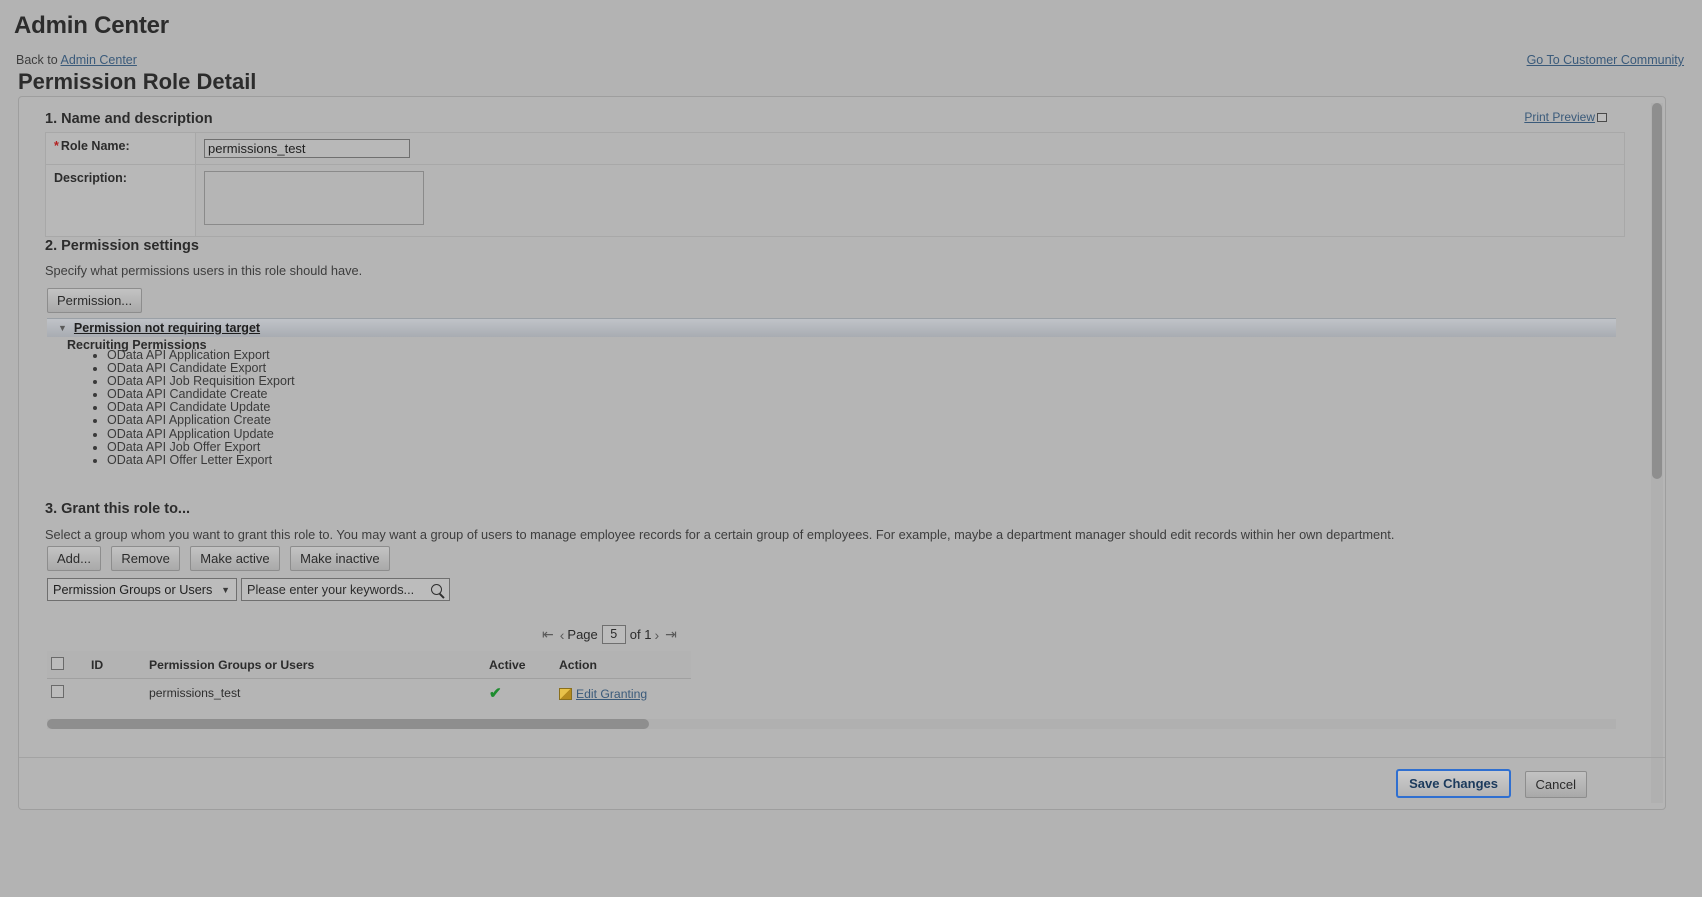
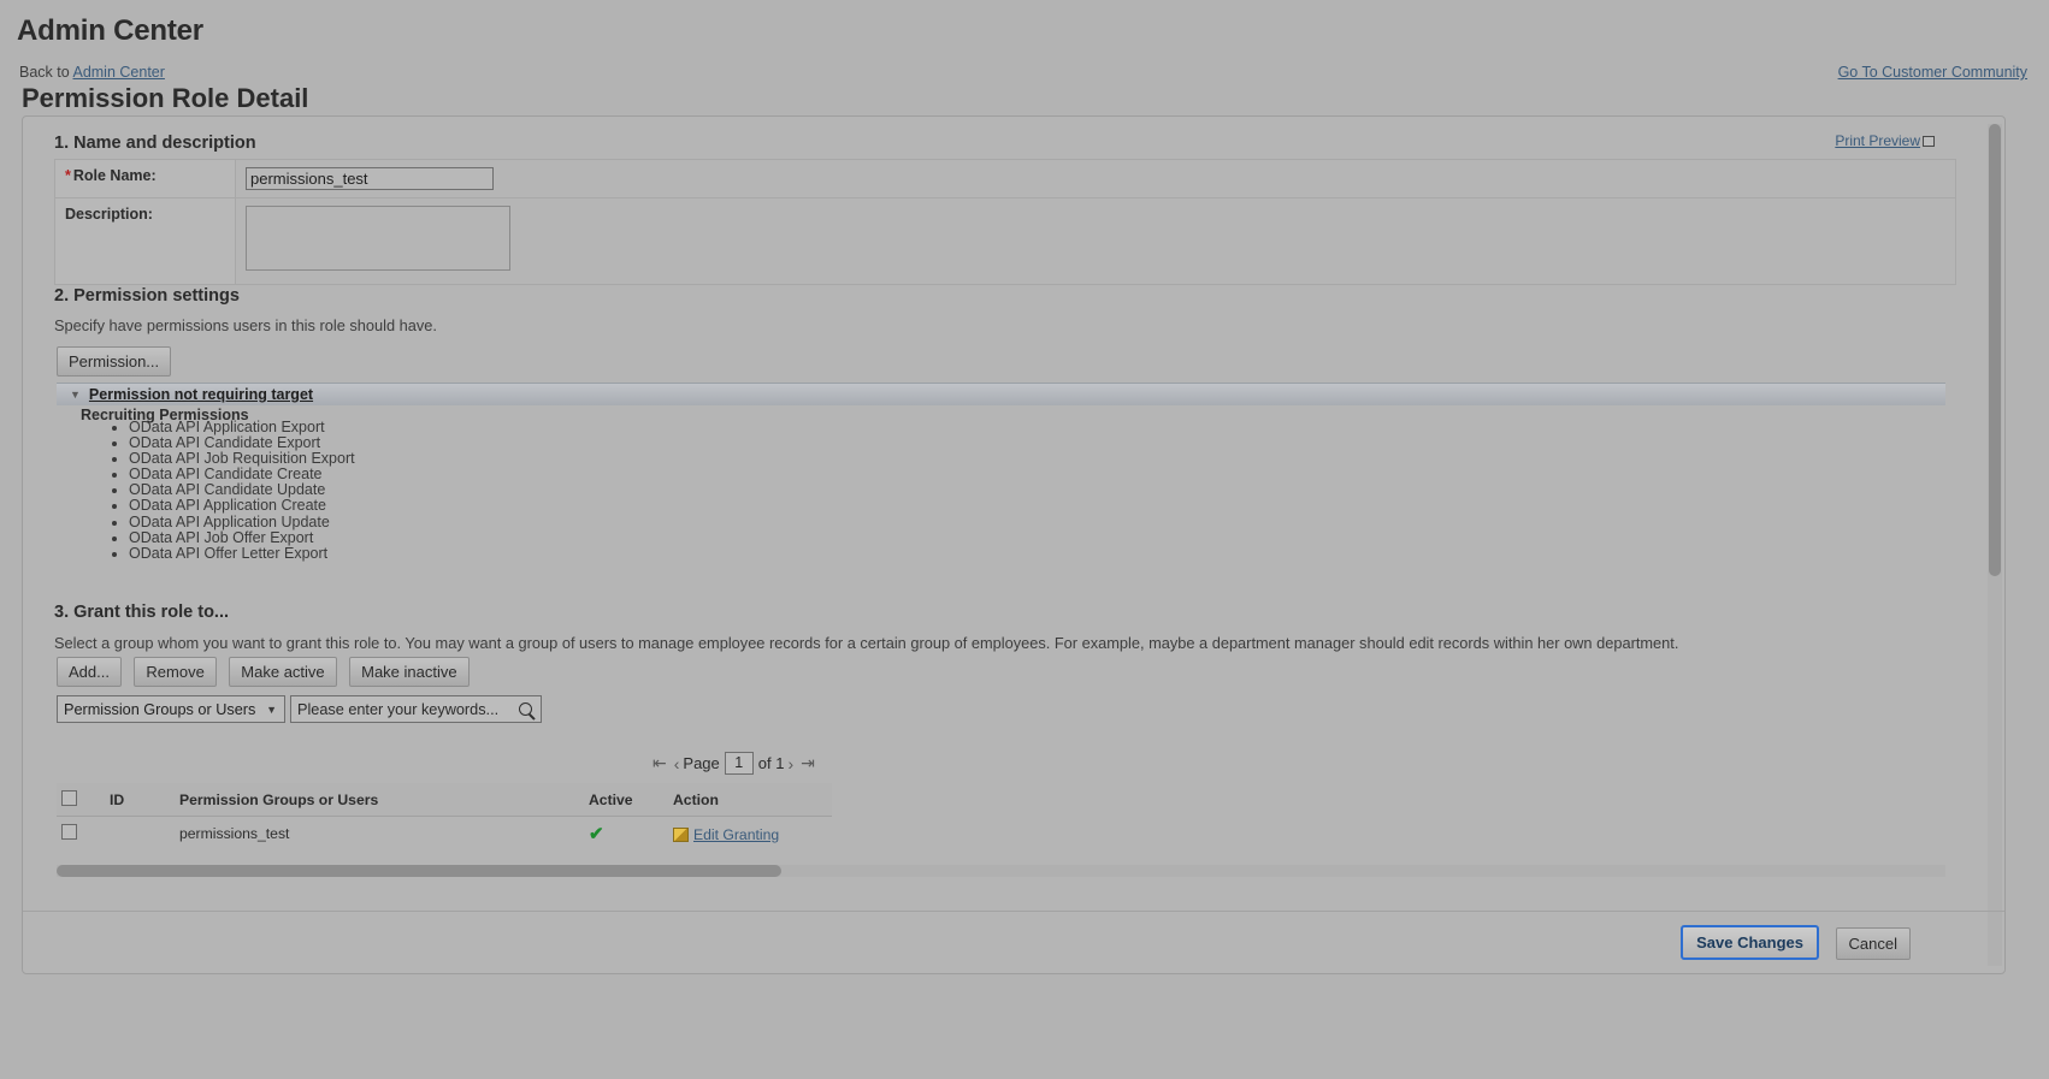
  Admin Center
  Back to Admin Center
  Go To Customer Community
  Permission Role Detail
  Print Preview
  1. Name and description
  * Role Name:	permissions_test
  Description:
  2. Permission settings
- Specify what permissions users in this role should have.
+ Specify have permissions users in this role should have.
  Permission...
  ▼
  Permission not requiring target
  Recruiting Permissions
  OData API Application Export
  OData API Candidate Export
  OData API Job Requisition Export
  OData API Candidate Create
  OData API Candidate Update
  OData API Application Create
  OData API Application Update
  OData API Job Offer Export
  OData API Offer Letter Export
  3. Grant this role to...
  Select a group whom you want to grant this role to. You may want a group of users to manage employee records for a certain group of employees. For example, maybe a department manager should edit records within her own department.
  Add... Remove Make active Make inactive
  Permission Groups or Users
  ▼
  Please enter your keywords...
  ⇤
  ‹
  Page
- 5
+ 1
  of 1
  ›
  ⇥
  	ID	Permission Groups or Users	Active	Action
  		permissions_test	✔	Edit Granting
  Save Changes
  Cancel
